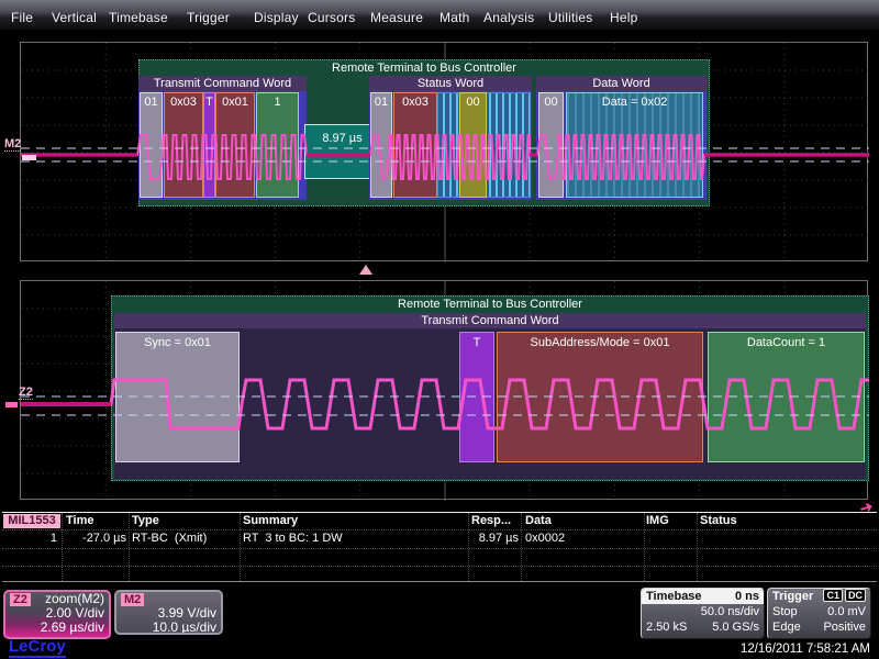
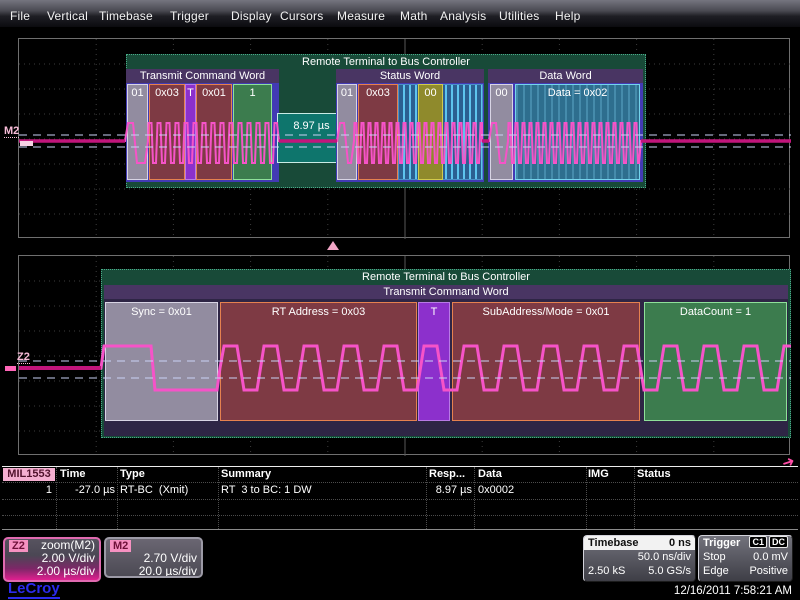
  File
  Vertical
  Timebase
  Trigger
  Display
  Cursors
  Measure
  Math
  Analysis
  Utilities
  Help
  Remote Terminal to Bus Controller
  Transmit Command Word
  01
  0x03
  T
  0x01
  1
  8.97 µs
  Status Word
  01
  0x03
  00
  Data Word
  00
  Data = 0x02
  M2
  Remote Terminal to Bus Controller
  Transmit Command Word
  Sync = 0x01
+ RT Address = 0x03
  T
  SubAddress/Mode = 0x01
  DataCount = 1
  Z2
  MIL1553
  Time
  Type
  Summary
  Resp...
  Data
  IMG
  Status
  1
  -27.0 µs
  RT-BC (Xmit)
  RT 3 to BC: 1 DW
  8.97 µs
  0x0002
  Z2
  zoom(M2)
  2.00 V/div
- 2.69 µs/div
+ 2.00 µs/div
  M2
- 3.99 V/div
+ 2.70 V/div
- 10.0 µs/div
+ 20.0 µs/div
  Timebase
  0 ns
  50.0 ns/div
  2.50 kS
  5.0 GS/s
  Trigger
  C1 DC
  Stop
  0.0 mV
  Edge
  Positive
  LeCroy
  12/16/2011 7:58:21 AM
